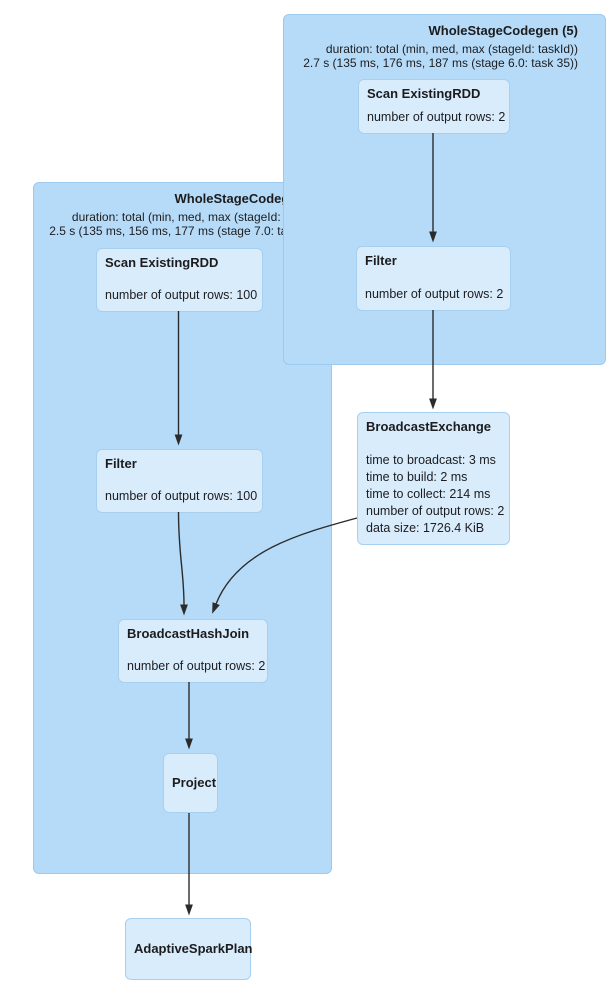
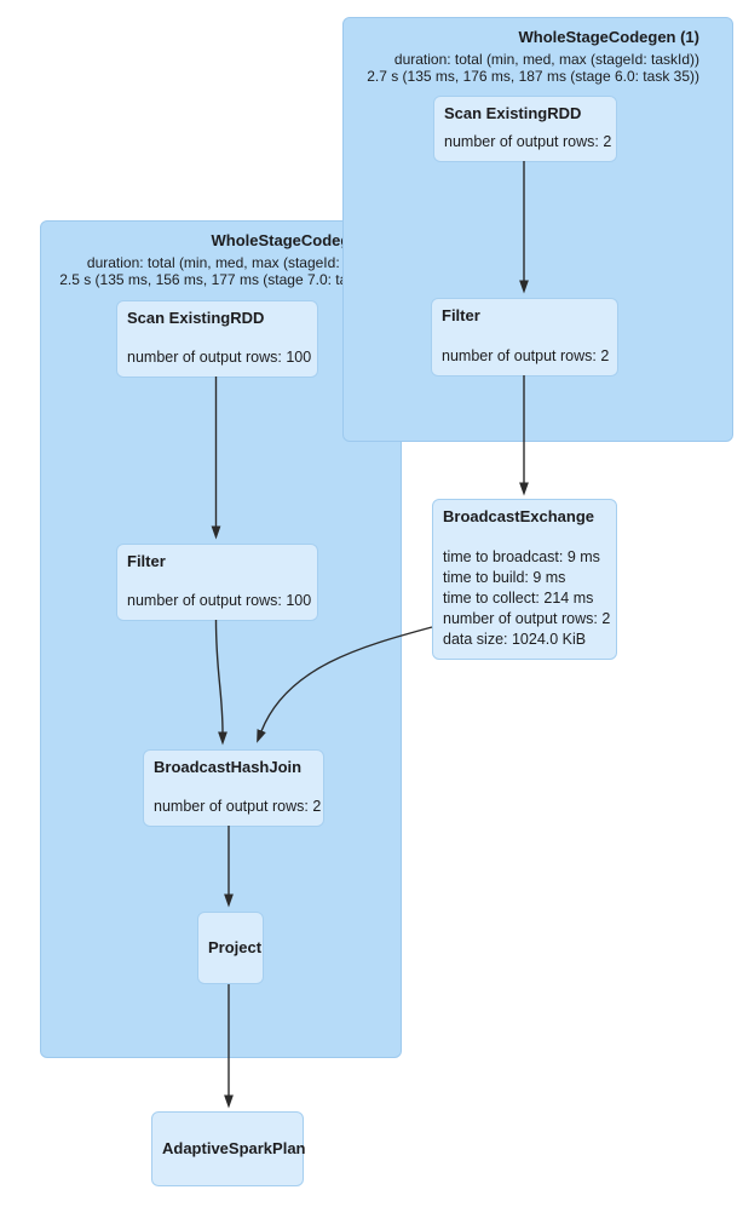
  WholeStageCode
  duration: total (min, med, max (stageId:
  2.5 s (135 ms, 156 ms, 177 ms (stage 7.0: t
  Scan ExistingRDD
  number of output rows: 100
  Filter
  number of output rows: 100
  BroadcastHashJoin
  number of output rows:
  Projec
- WholeStageCodegen (5)
+ WholeStageCodegen (1)
  duration: total (min, med, max (stageId: taskId))
  2.7 s (135 ms, 176 ms, 187 ms (stage 6.0: task 35))
  Scan ExistingRDD
  number of output rows:
  Filter
  number of output rows: 2
  BroadcastExchange
- time to broadcast: 3 ms
+ time to broadcast: 9 ms
- time to build: 2 ms
+ time to build: 9 ms
  time to collect: 214 ms
  number of output rows: 2
- data size: 1726.4 KiB
+ data size: 1024.0 KiB
  AdaptiveSparkPla
